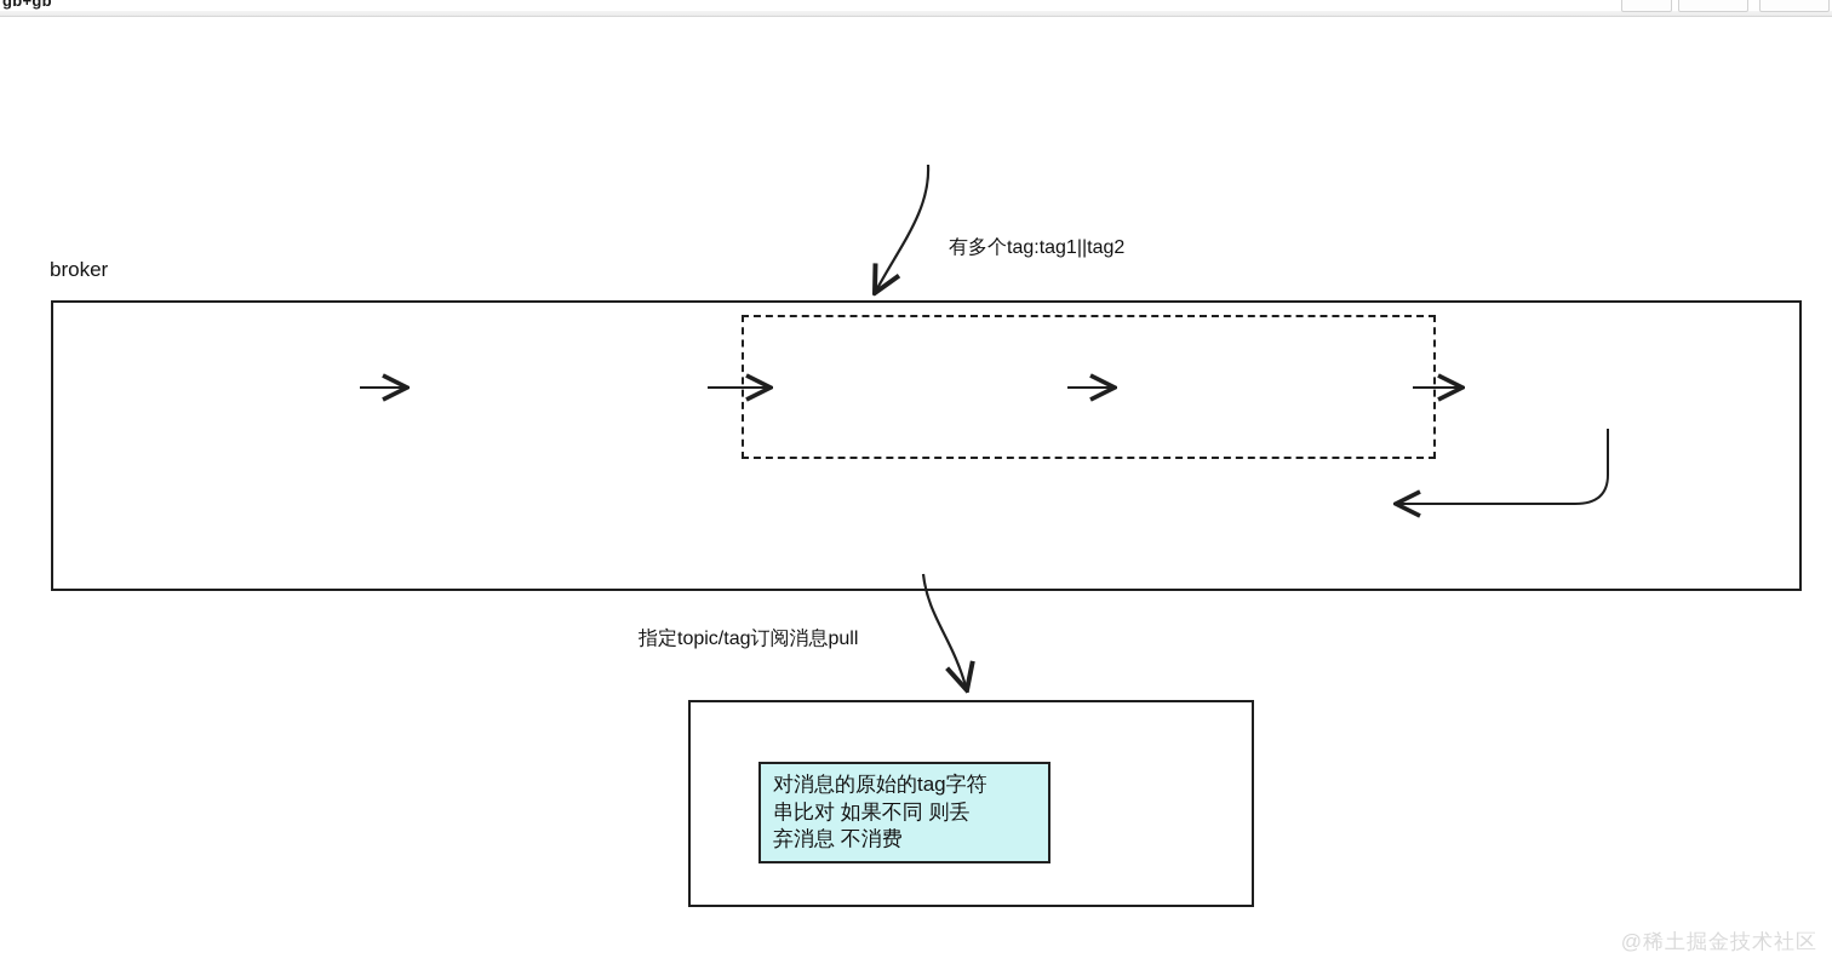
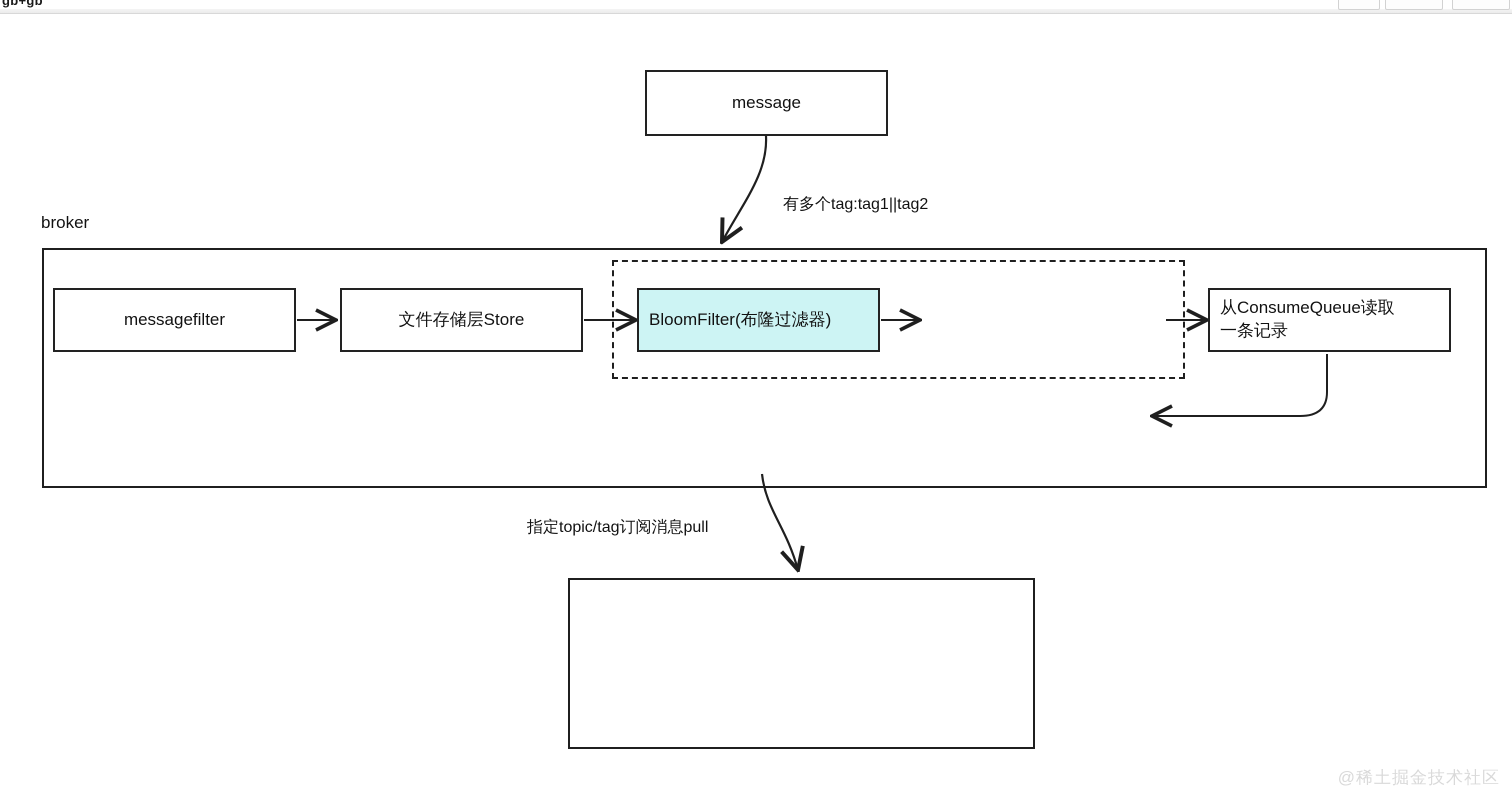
  gb+gb
+ message
  有多个tag:tag1||tag2
  broker
+ messagefilter
+ 文件存储层Store
+ BloomFilter(布隆过滤器)
+ 从ConsumeQueue读取
+ 一条记录
  指定topic/tag订阅消息pull
- 对消息的原始的tag字符
- 串比对 如果不同 则丢
- 弃消息 不消费
  @稀土掘金技术社区
